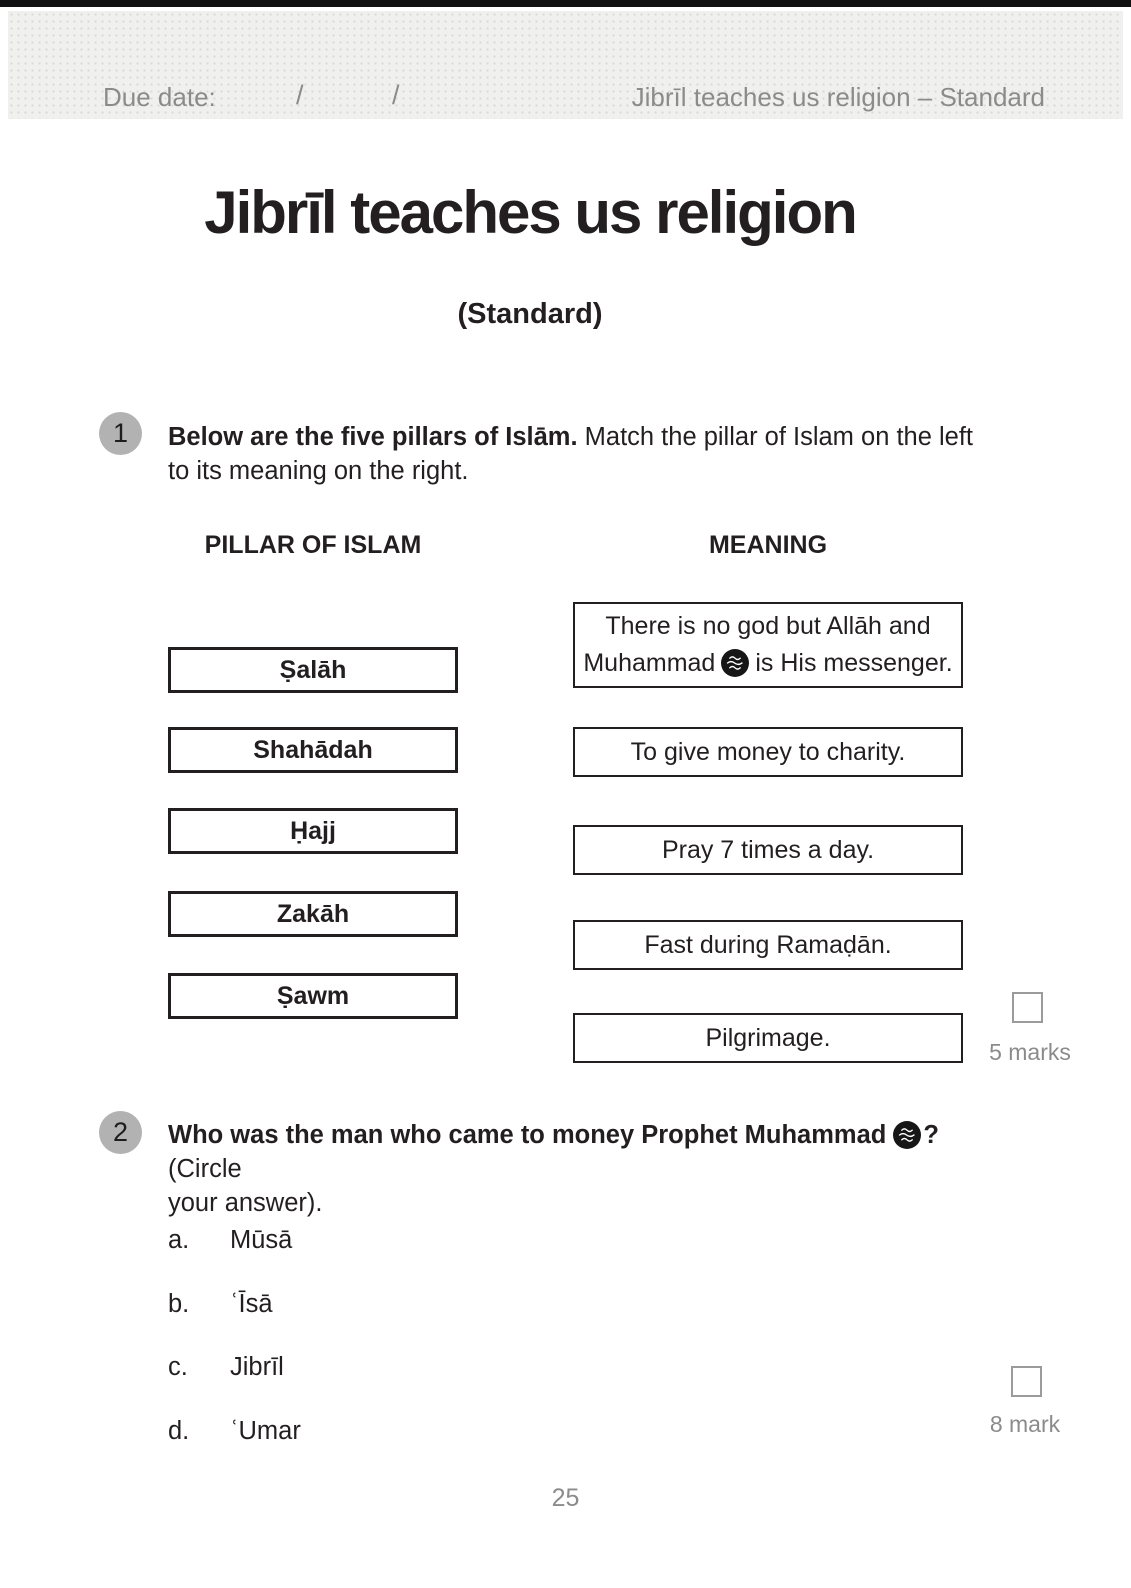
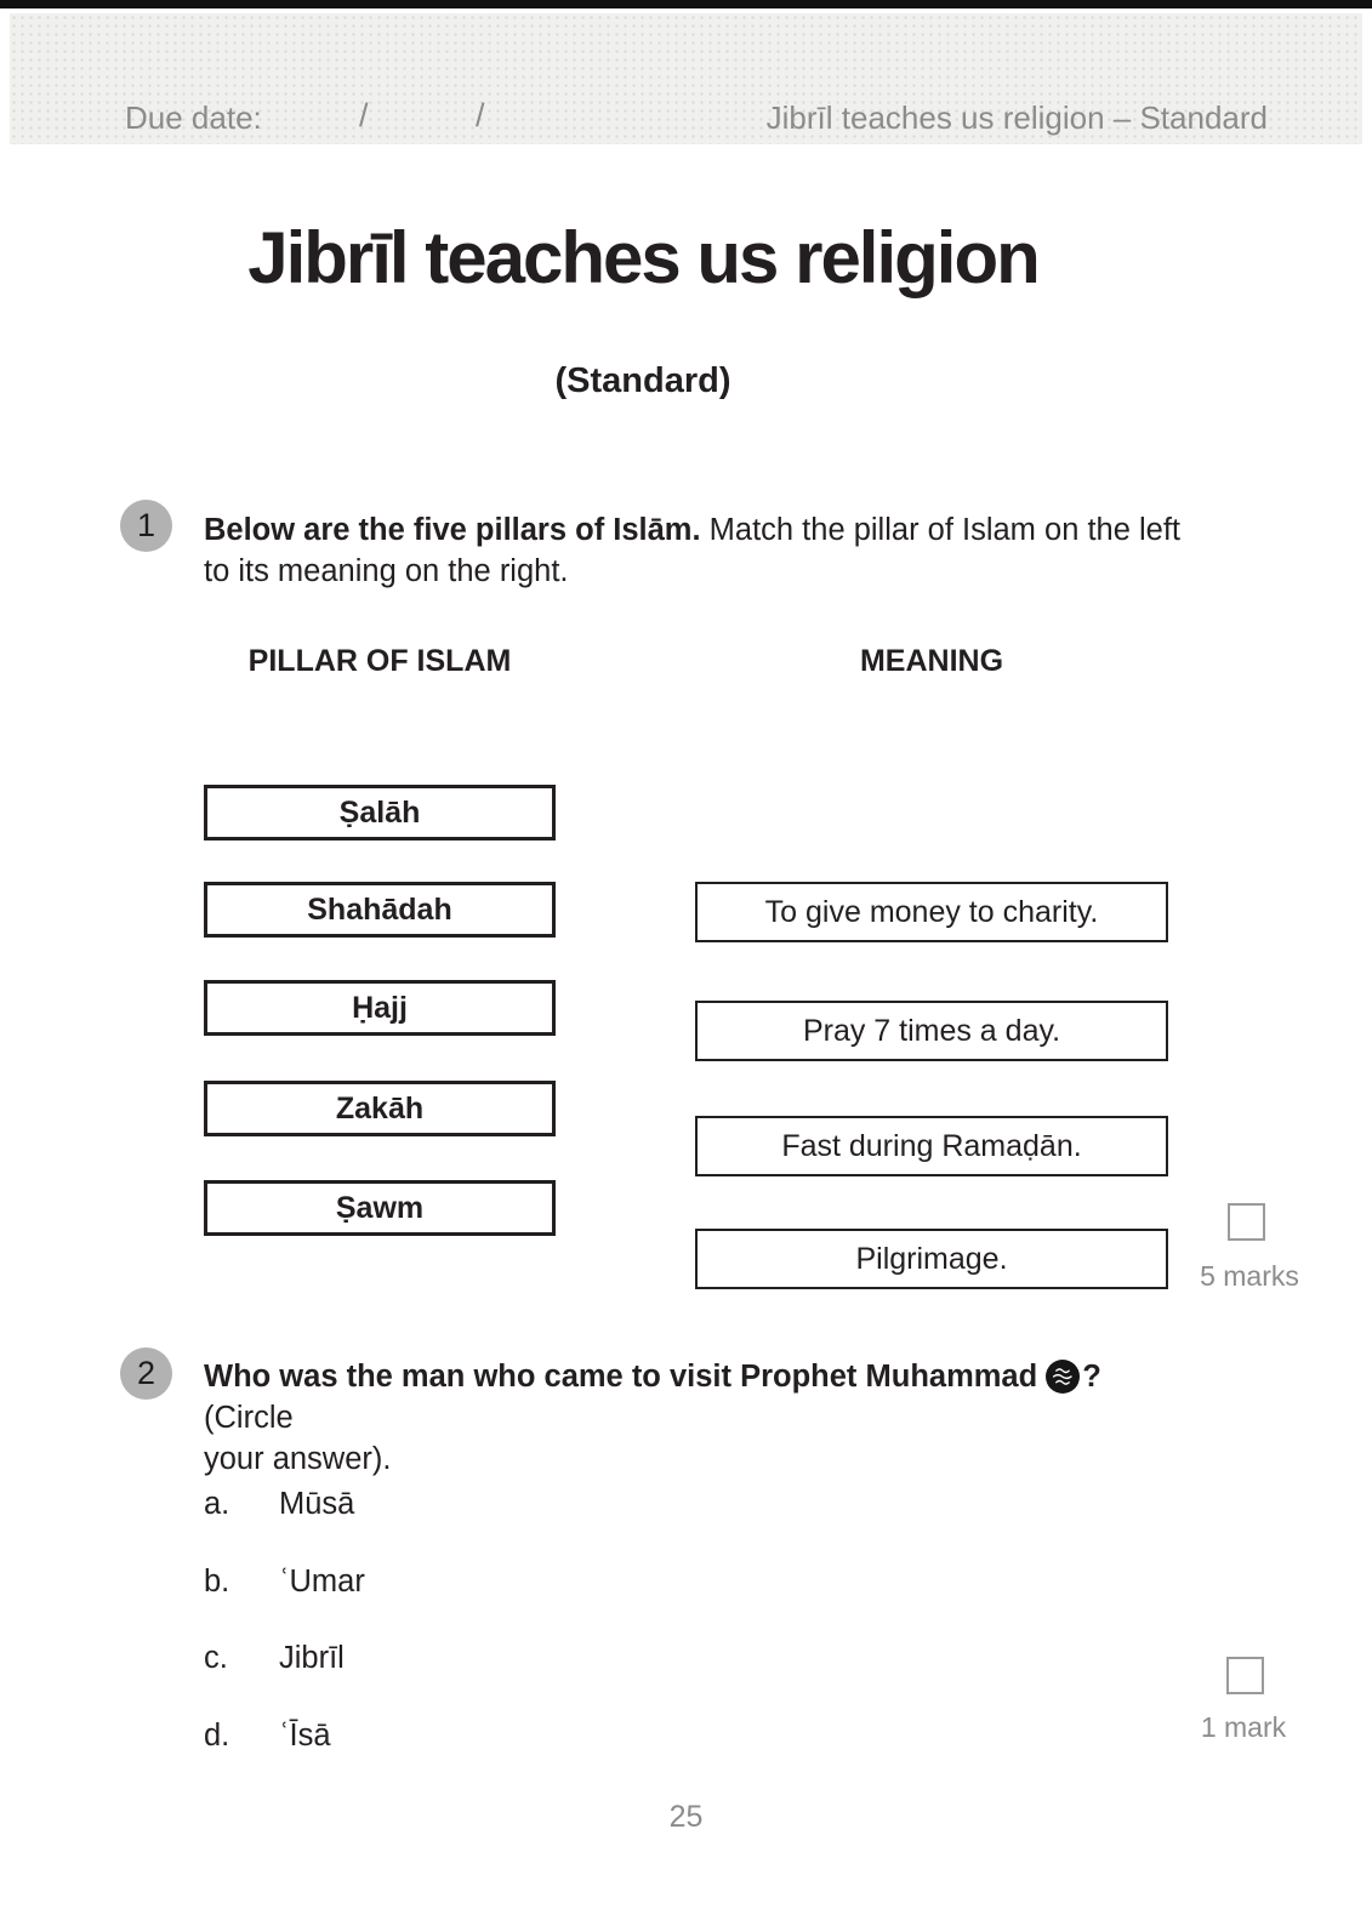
  Due date:
  /
  /
  Jibrīl teaches us religion – Standard
  Jibrīl teaches us religion
  (Standard)
  1
  Below are the five pillars of Islām. Match the pillar of Islam on the left
  to its meaning on the right.
  PILLAR OF ISLAM
  MEANING
  Ṣalāh
  Shahādah
  Ḥajj
  Zakāh
  Ṣawm
- There is no god but Allāh and
- Muhammad is His messenger.
  To give money to charity.
  Pray 7 times a day.
  Fast during Ramaḍān.
  Pilgrimage.
  5 marks
  2
- Who was the man who came to money Prophet Muhammad ? (Circle
+ Who was the man who came to visit Prophet Muhammad ? (Circle
  your answer).
  a. Mūsā
- b. ʿĪsā
+ b. ʿUmar
  c. Jibrīl
- d. ʿUmar
+ d. ʿĪsā
- 8 mark
+ 1 mark
  25
